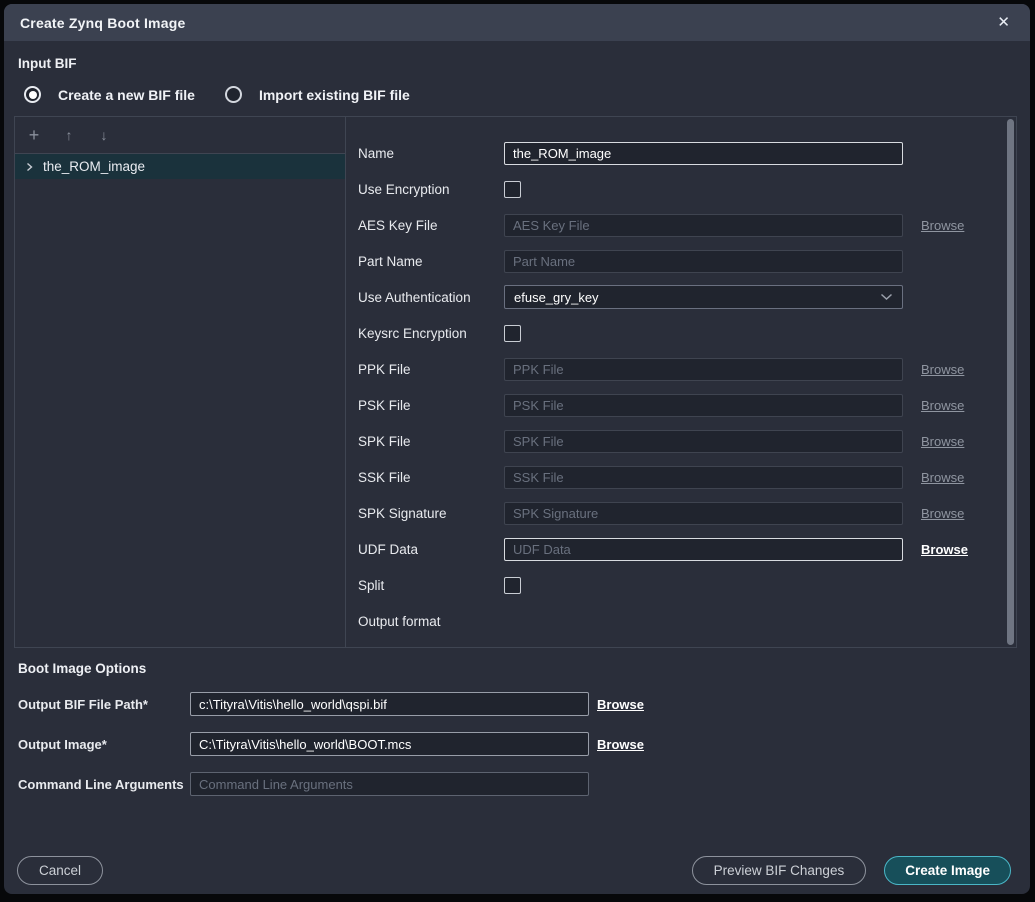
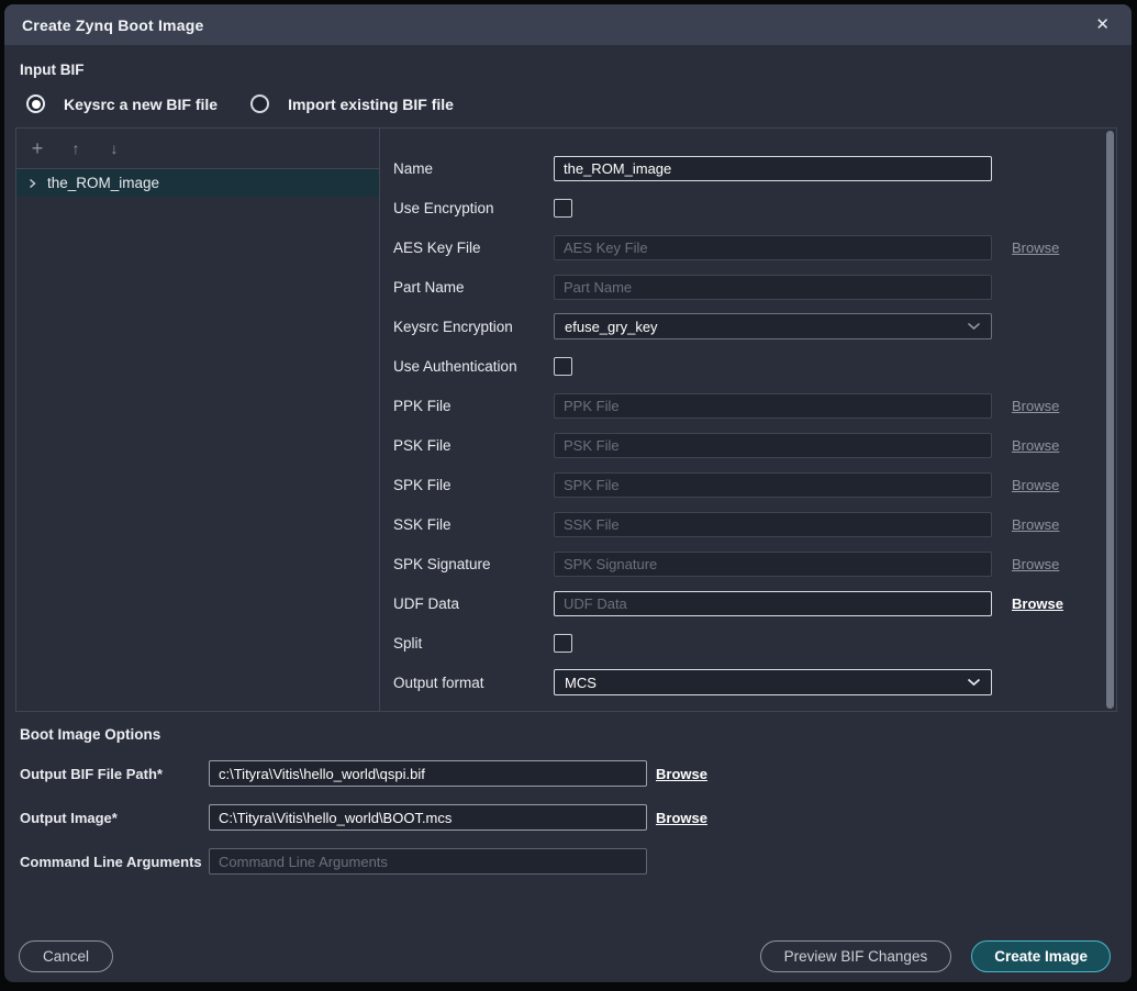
  Create Zynq Boot Image
  ✕
  Input BIF
- Create a new BIF file
+ Keysrc a new BIF file
  Import existing BIF file
  +
  ↑
  ↓
  the_ROM_image
  Name
  the_ROM_image
  Use Encryption
  AES Key File
  AES Key File
  Browse
  Part Name
  Part Name
- Use Authentication
+ Keysrc Encryption
  efuse_gry_key
- Keysrc Encryption
+ Use Authentication
  PPK File
  PPK File
  Browse
  PSK File
  PSK File
  Browse
  SPK File
  SPK File
  Browse
  SSK File
  SSK File
  Browse
  SPK Signature
  SPK Signature
  Browse
  UDF Data
  UDF Data
  Browse
  Split
  Output format
+ MCS
  Boot Image Options
  Output BIF File Path*
  c:\Tityra\Vitis\hello_world\qspi.bif
  Browse
  Output Image*
  C:\Tityra\Vitis\hello_world\BOOT.mcs
  Browse
  Command Line Arguments
  Command Line Arguments
  Cancel
  Preview BIF Changes
  Create Image
